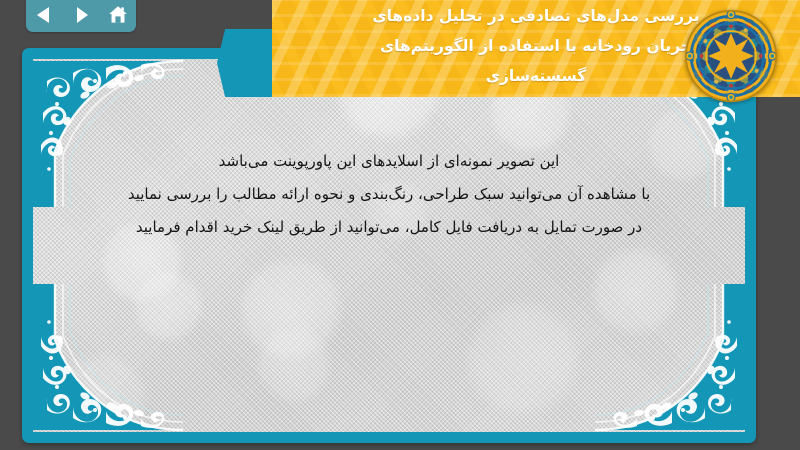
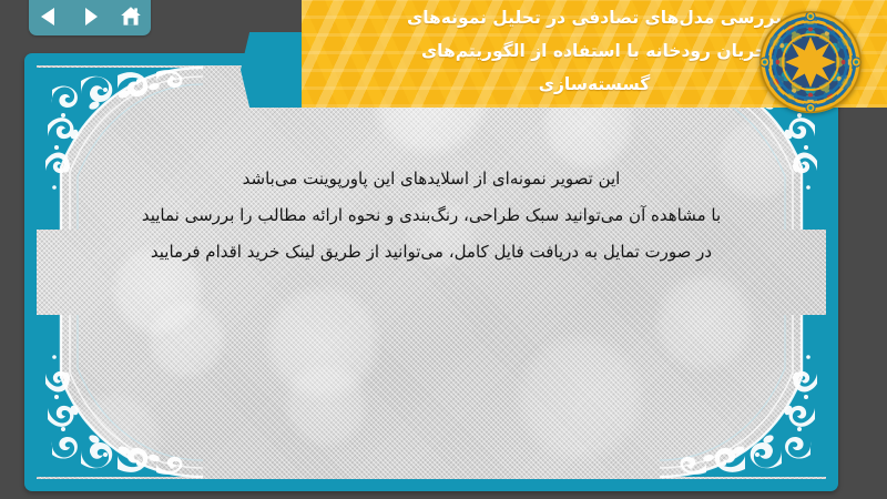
- بررسی مدل‌های تصادفی در تحلیل داده‌های
+ بررسی مدل‌های تصادفی در تحلیل نمونه‌های
  ریان رودخانه با استفاده از الگوریتم‌های
  گسسته‌سازی
  این تصویر نمونه‌ای از اسلایدهای این پاورپوینت می‌باشد
  با مشاهده آن میتوانید سبک طراحی، رنگ‌بندی و نحوه ارائه مطالب را بررسی نمایید
  در صورت تمایل به دریافت فایل کامل، می‌توانید از طریق لینک خرید اقدام فرمایید
